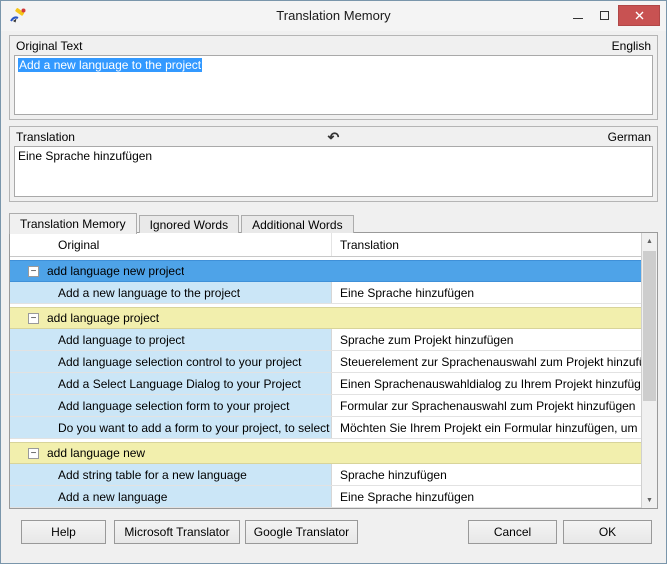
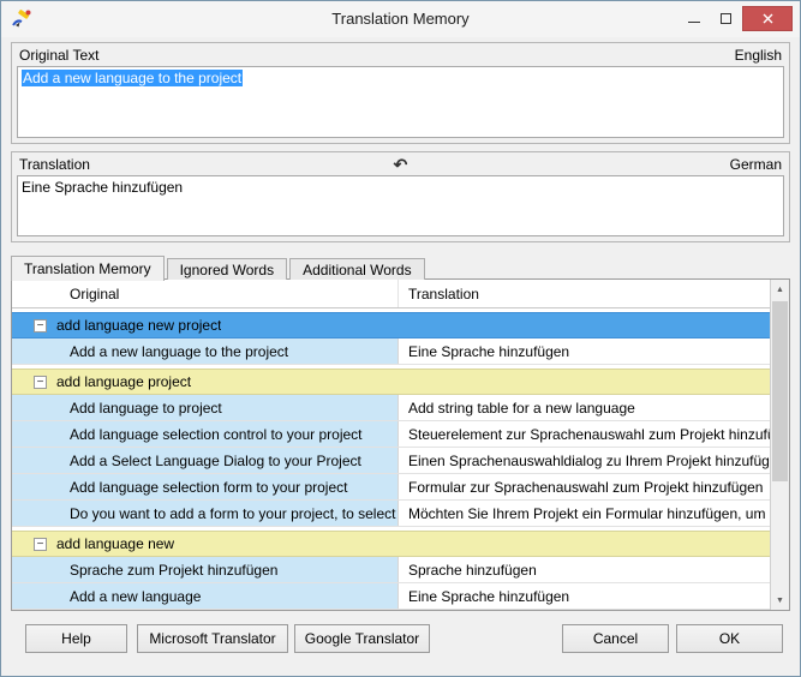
  Translation Memory
  Original Text
  English
  Add a new language to the project
  Translation
  ↶
  German
  Eine Sprache hinzufügen
  Translation Memory
  Ignored Words
  Additional Words
  Original
  Translation
  −
  add language new project
  Add a new language to the project
  Eine Sprache hinzufügen
  −
  add language project
  Add language to project
- Sprache zum Projekt hinzufügen
+ Add string table for a new language
  Add language selection control to your project
  Steuerelement zur Sprachenauswahl zum Projekt hinzuf
  Add a Select Language Dialog to your Project
  Einen Sprachenauswahldialog zu Ihrem Projekt hinzufüg
  Add language selection form to your project
  Formular zur Sprachenauswahl zum Projekt hinzufügen
  Do you want to add a form to your project, to select
  Möchten Sie Ihrem Projekt ein Formular hinzufügen, um
  −
  add language new
- Add string table for a new language
+ Sprache zum Projekt hinzufügen
  Sprache hinzufügen
  Add a new language
  Eine Sprache hinzufügen
  Help
  Microsoft Translator
  Google Translator
  Cancel
  OK
